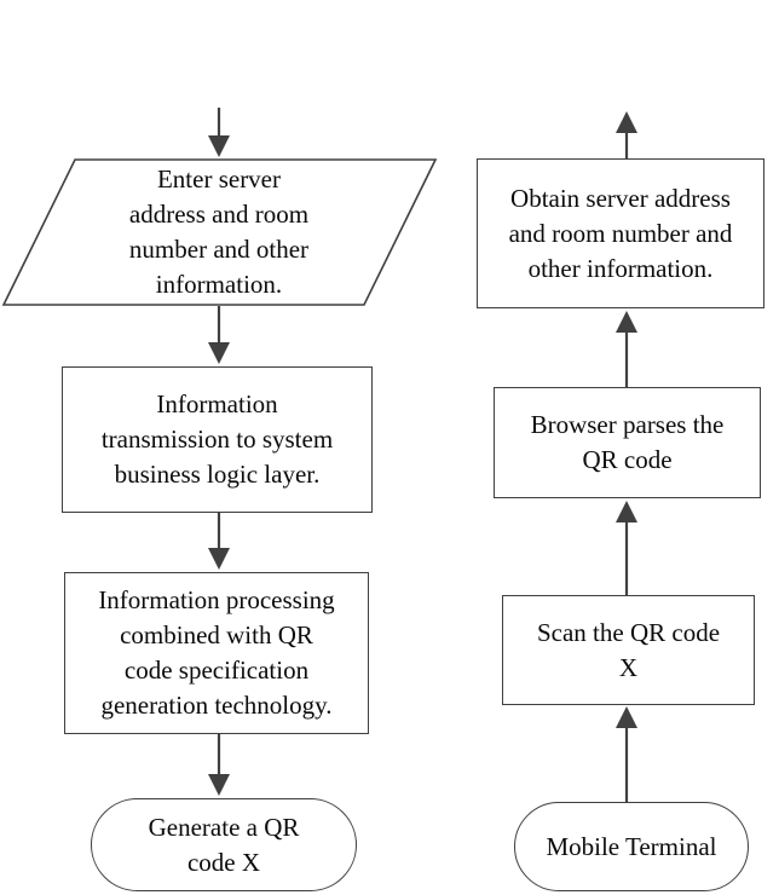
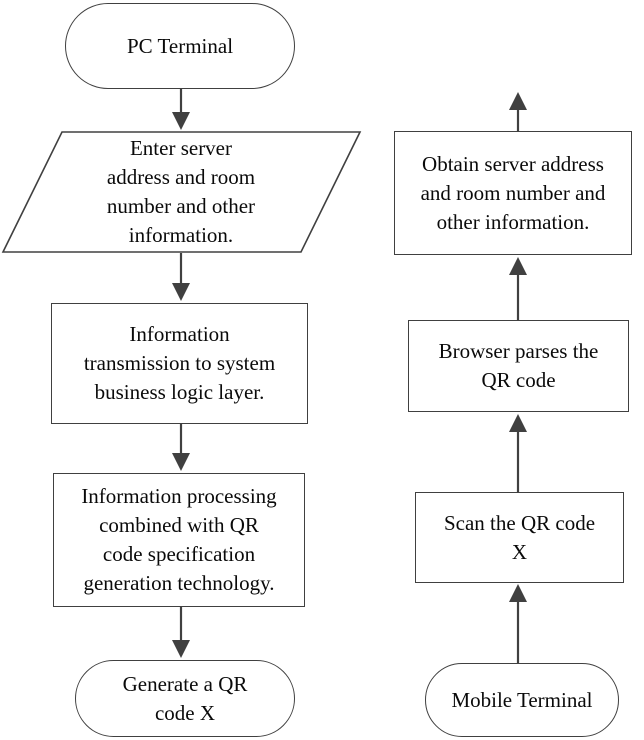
+ PC Terminal
  Enter server
  address and room
  number and other
  information.
  Information
  transmission to system
  business logic layer.
  Information processing
  combined with QR
  code specification
  generation technology.
  Generate a QR
  code X
  Obtain server address
  and room number and
  other information.
  Browser parses the
  QR code
  Scan the QR code
  X
  Mobile Terminal
